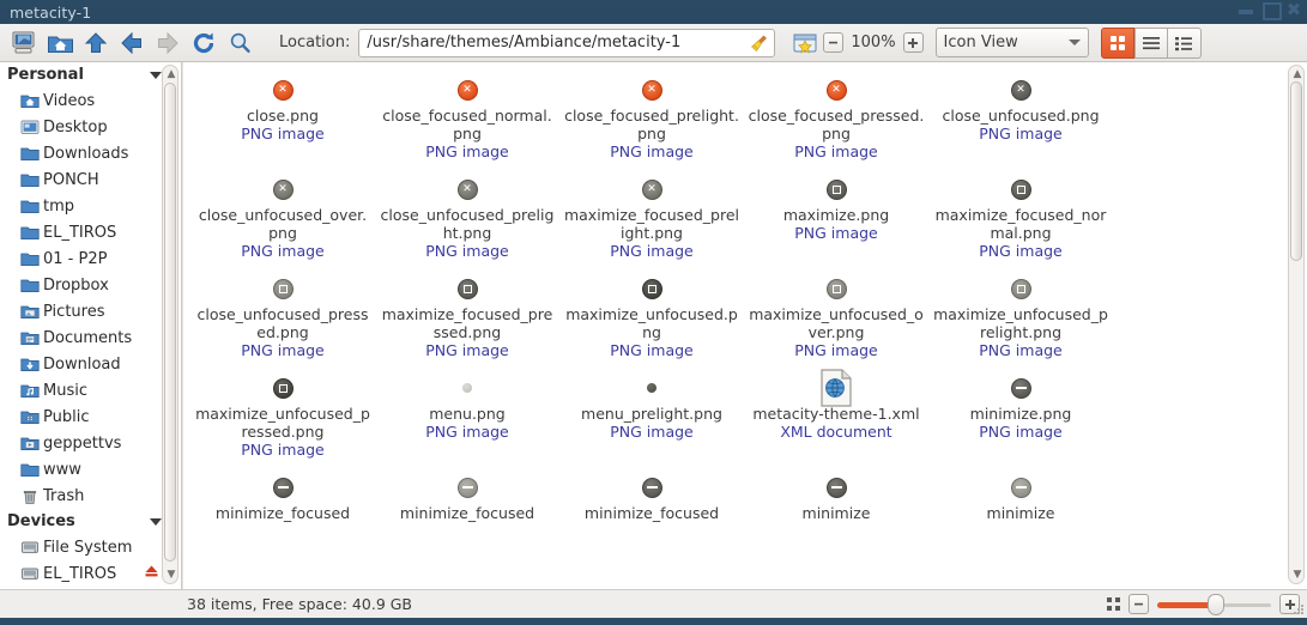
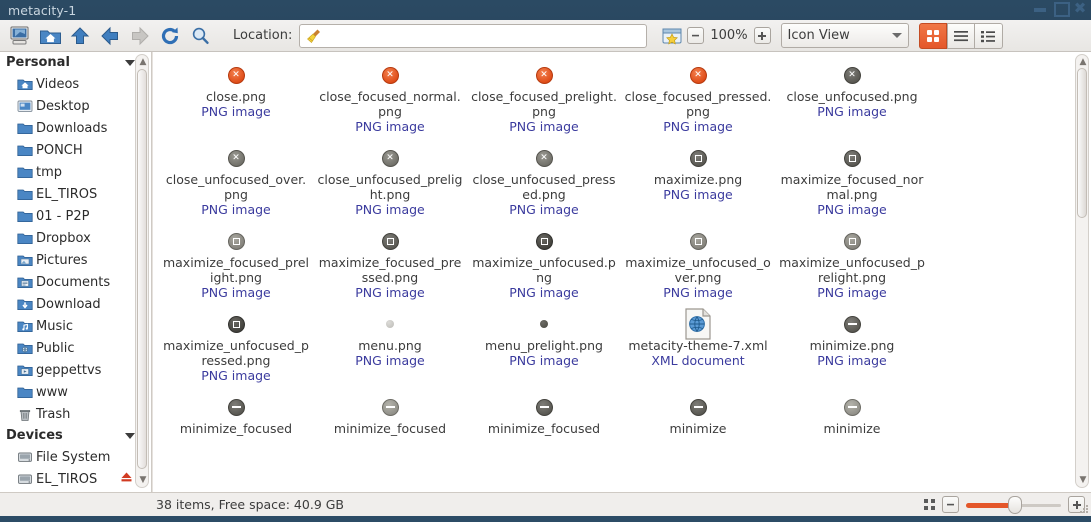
  metacity-1
  ✖
  Location:
- /usr/share/themes/Ambiance/metacity-1
  100%
  Icon View
  Personal
  Videos
  Desktop
  Downloads
  PONCH
  tmp
  EL_TIROS
  01 - P2P
  Dropbox
  Pictures
  Documents
  Download
  Music
  Public
  geppettvs
  www
  Trash
  Devices
  File System
  EL_TIROS
  ▲
  ▼
  ✕
  close.png
  PNG image
  ✕
  close_focused_normal.png
  PNG image
  ✕
  close_focused_prelight.png
  PNG image
  ✕
  close_focused_pressed.png
  PNG image
  ✕
  close_unfocused.png
  PNG image
  ✕
  close_unfocused_over.png
  PNG image
  ✕
  close_unfocused_prelight.png
  PNG image
  ✕
- maximize_focused_prelight.png
+ close_unfocused_pressed.png
  PNG image
  maximize.png
  PNG image
  maximize_focused_normal.png
  PNG image
- close_unfocused_pressed.png
+ maximize_focused_prelight.png
  PNG image
  maximize_focused_pressed.png
  PNG image
  maximize_unfocused.png
  PNG image
  maximize_unfocused_over.png
  PNG image
  maximize_unfocused_prelight.png
  PNG image
  maximize_unfocused_pressed.png
  PNG image
  menu.png
  PNG image
  menu_prelight.png
  PNG image
- metacity-theme-1.xml
+ metacity-theme-7.xml
  XML document
  minimize.png
  PNG image
  minimize_focused
  minimize_focused
  minimize_focused
  minimize
  minimize
  ▲
  ▼
  38 items, Free space: 40.9 GB
